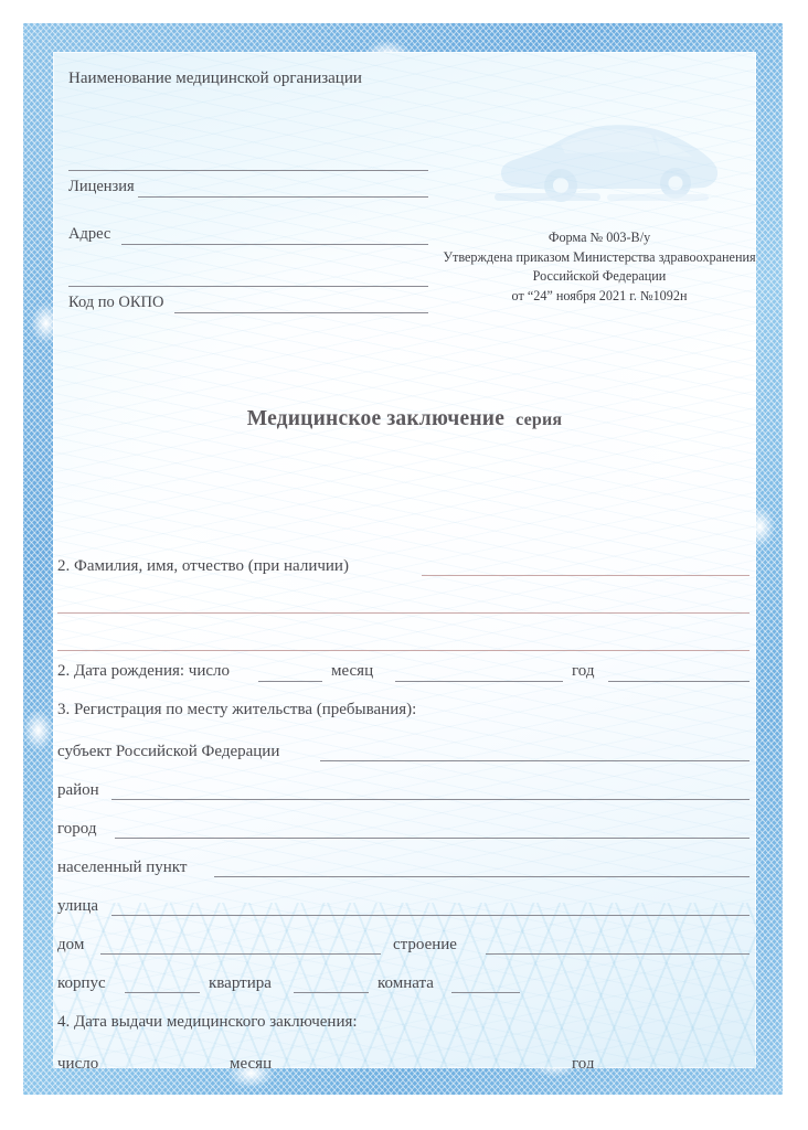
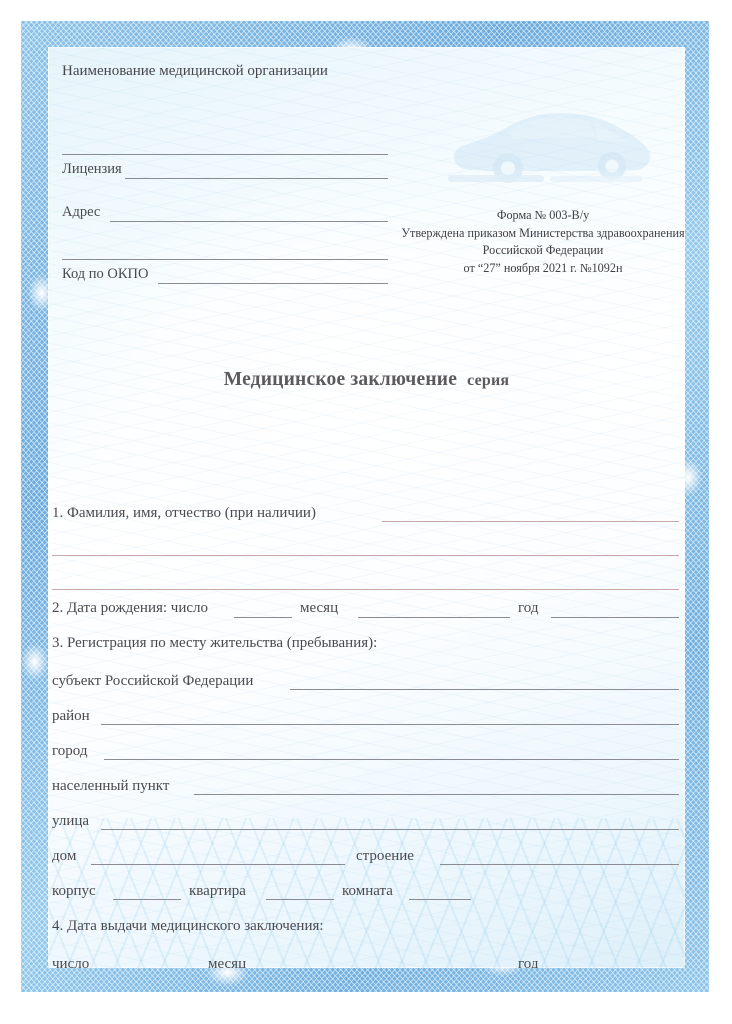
  Наименование медицинской организации
  Лицензия
  Адрес
  Код по ОКПО
  Форма № 003-В/у
  Утверждена приказом Министерства здравоохранения
  Российской Федерации
- от “24” ноября 2021 г. №1092н
+ от “27” ноября 2021 г. №1092н
  Медицинское заключение серия
- 2. Фамилия, имя, отчество (при наличии)
+ 1. Фамилия, имя, отчество (при наличии)
  2. Дата рождения: число
  месяц
  год
  3. Регистрация по месту жительства (пребывания):
  субъект Российской Федерации
  район
  город
  населенный пункт
  улица
  дом
  строение
  корпус
  квартира
  комната
  4. Дата выдачи медицинского заключения:
  число
  месяц
  год
